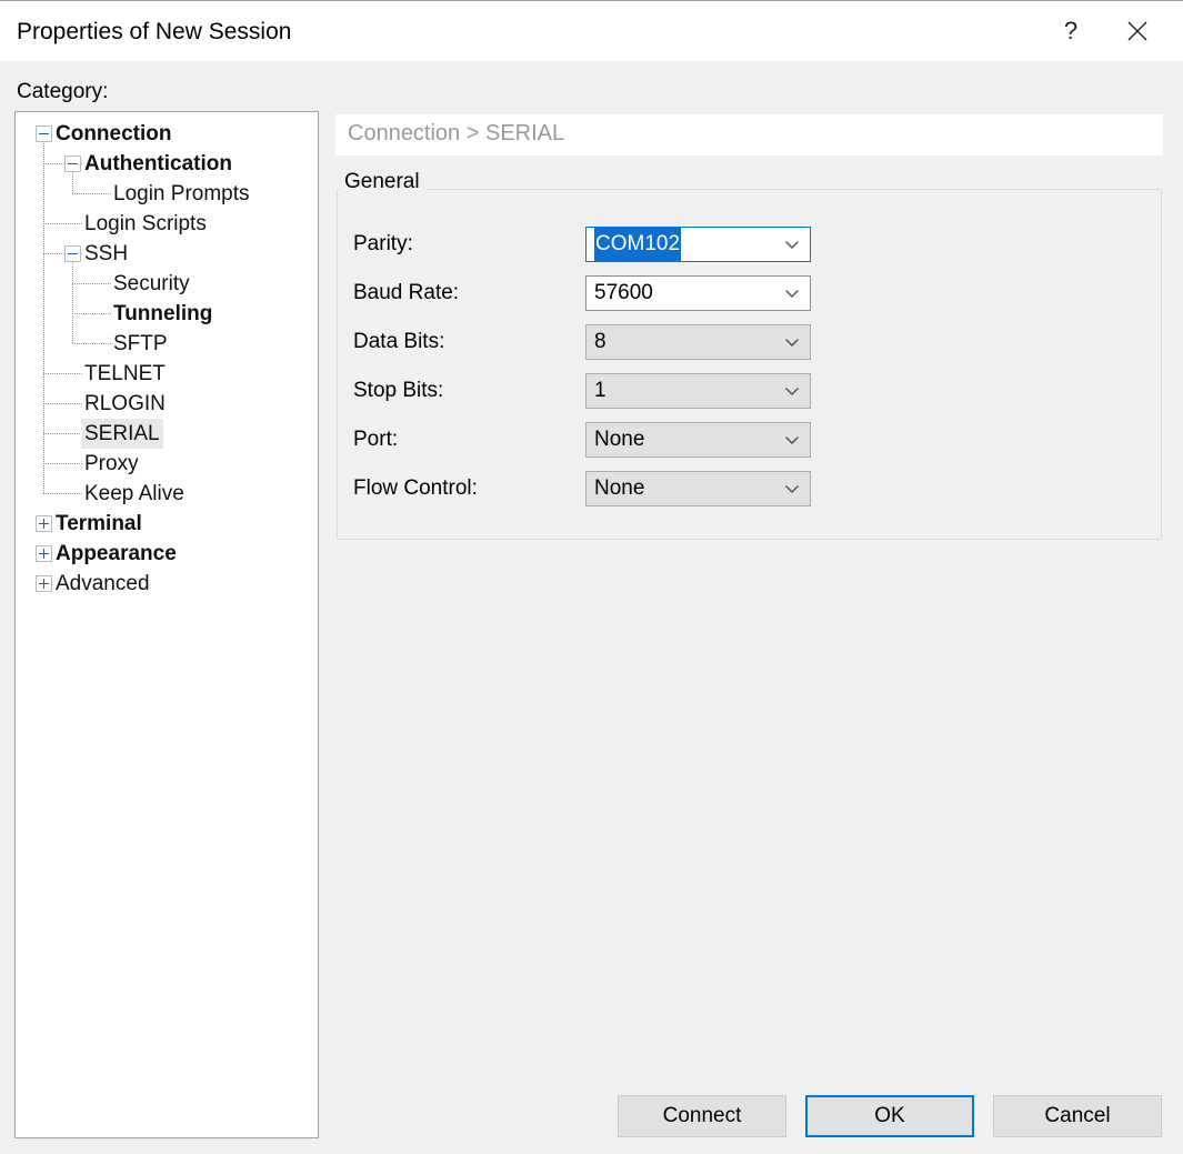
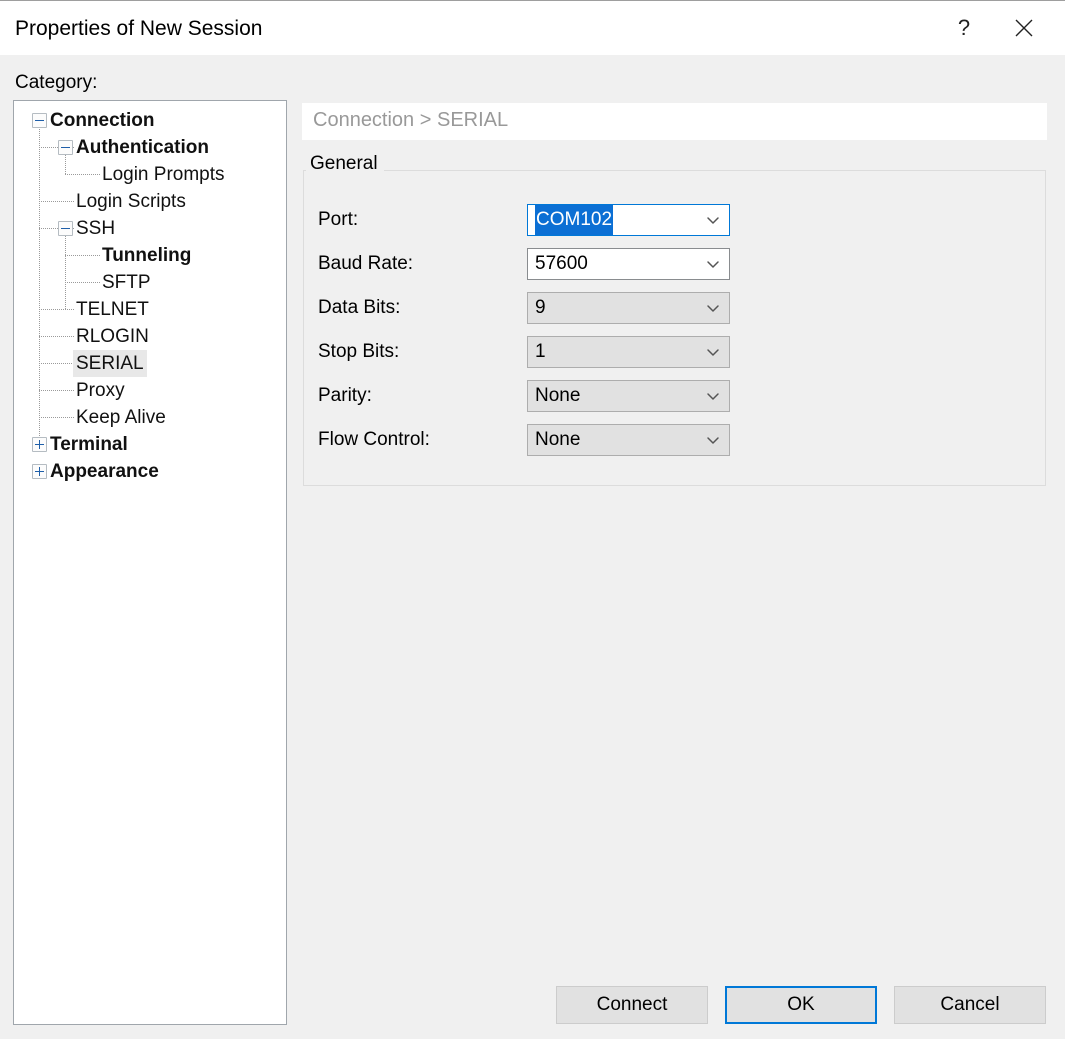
  Properties of New Session
  ?
  Category:
  Connection
  Authentication
  Login Prompts
  Login Scripts
  SSH
- Security
  Tunneling
  SFTP
  TELNET
  RLOGIN
  SERIAL
  Proxy
  Keep Alive
  Terminal
  Appearance
- Advanced
  Connection > SERIAL
  General
- Parity:
+ Port:
  COM102
  Baud Rate:
  57600
  Data Bits:
- 8
+ 9
  Stop Bits:
  1
- Port:
+ Parity:
  None
  Flow Control:
  None
  Connect
  OK
  Cancel
